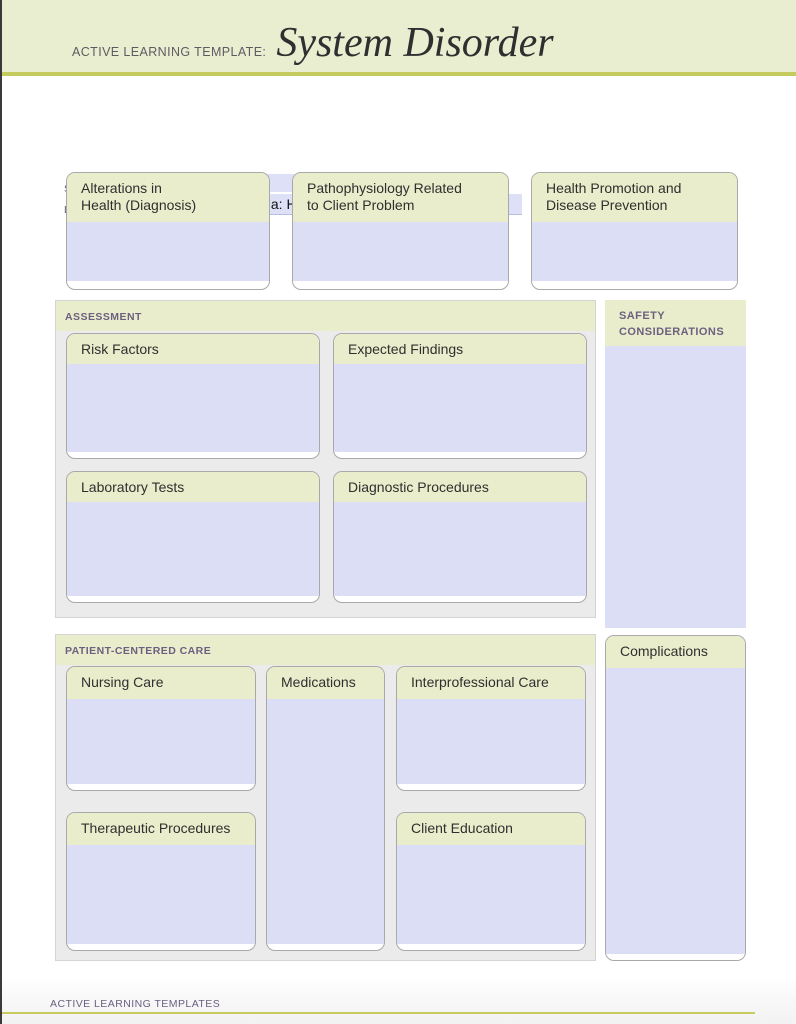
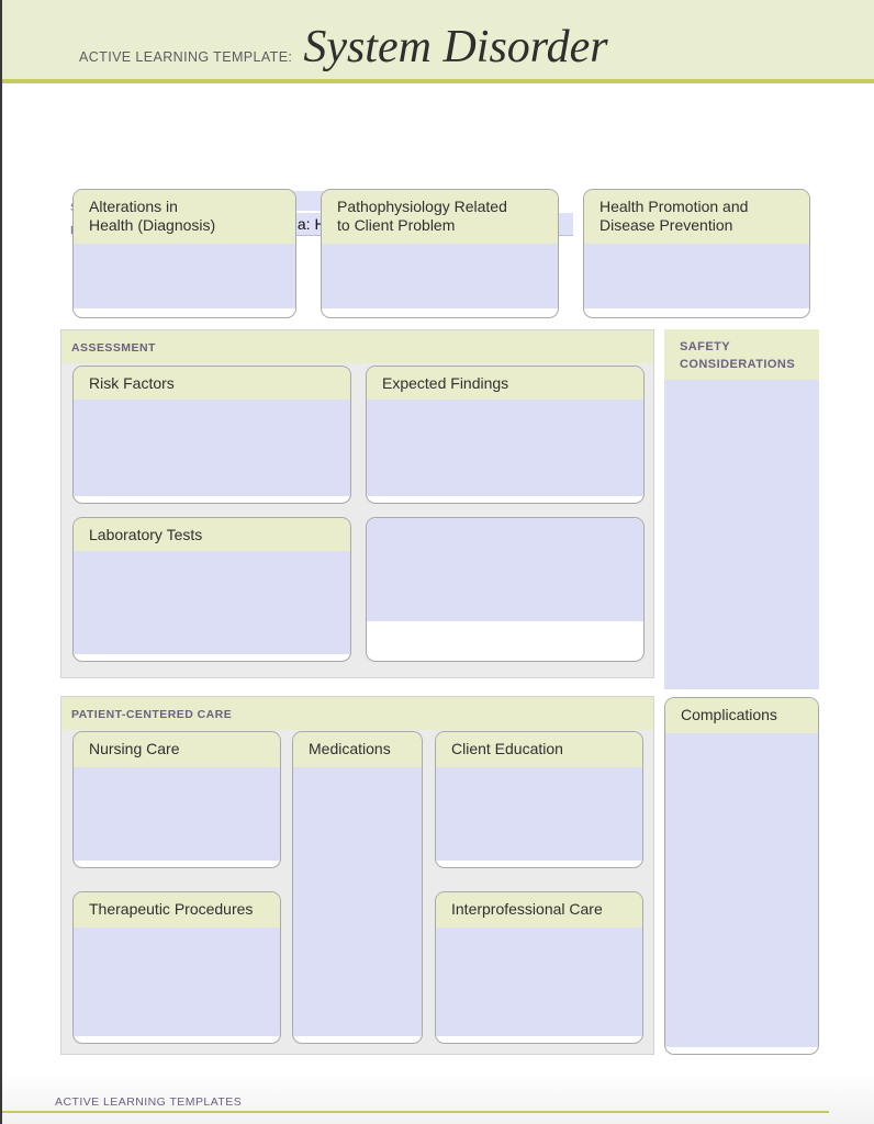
  ACTIVE LEARNING TEMPLATE:
  System Disorder
  Alterations in
  Health (Diagnosis)
  Pathophysiology Related
  to Client Problem
  Health Promotion and
  Disease Prevention
  ASSESSMENT
  Risk Factors
  Expected Findings
  Laboratory Tests
- Diagnostic Procedures
  SAFETY
  CONSIDERATIONS
  Complications
  PATIENT-CENTERED CARE
  Nursing Care
  Medications
- Interprofessional Care
+ Client Education
  Therapeutic Procedures
- Client Education
+ Interprofessional Care
  ACTIVE LEARNING TEMPLATES
